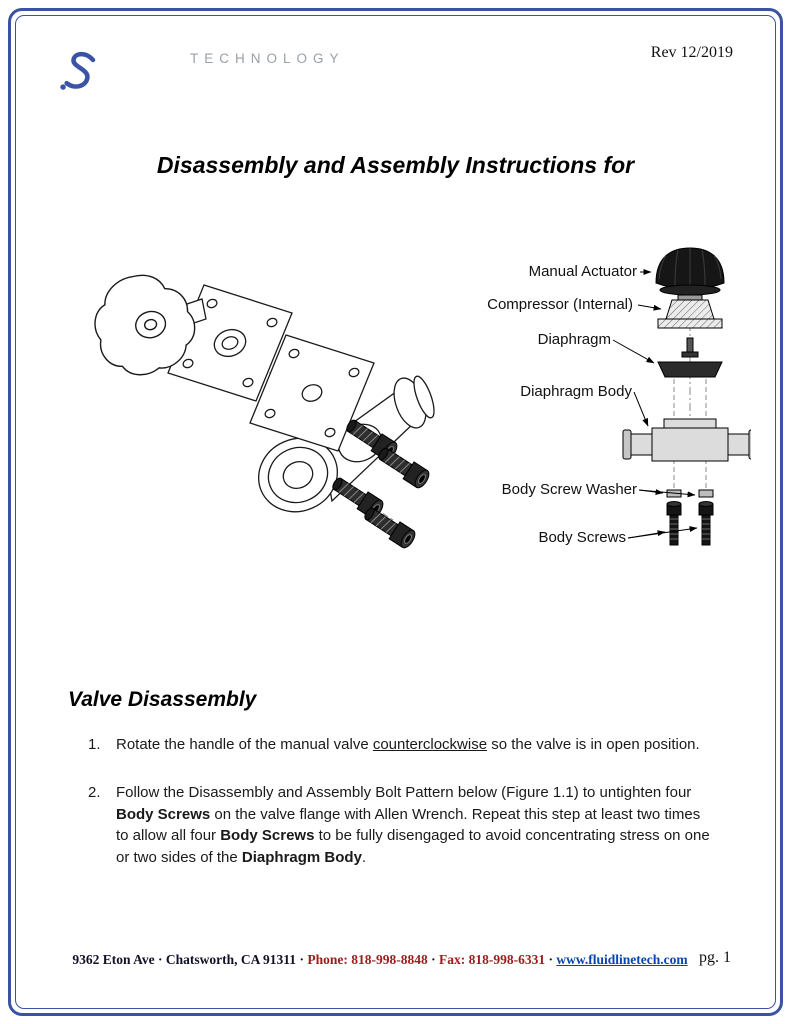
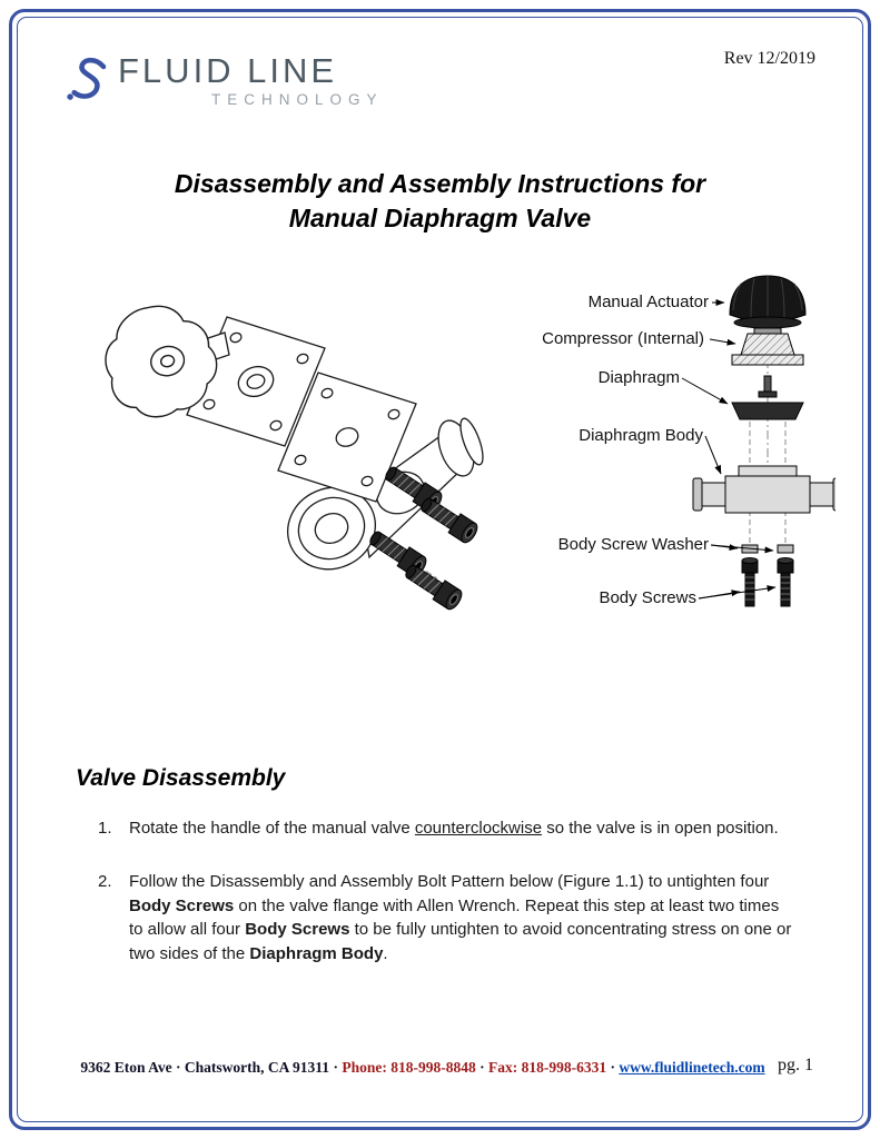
  Rev 12/2019
+ FLUID LINE
  TECHNOLOGY
  Disassembly and Assembly Instructions for
+ Manual Diaphragm Valve
  Manual Actuator
  Compressor (Internal)
  Diaphragm
  Diaphragm Body
  Body Screw Washer
  Body Screws
  Valve Disassembly
  1.
  Rotate the handle of the manual valve counterclockwise so the valve is in open position.
  2.
- Follow the Disassembly and Assembly Bolt Pattern below (Figure 1.1) to untighten four Body Screws on the valve flange with Allen Wrench. Repeat this step at least two times to allow all four Body Screws to be fully disengaged to avoid concentrating stress on one or two sides of the Diaphragm Body.
+ Follow the Disassembly and Assembly Bolt Pattern below (Figure 1.1) to untighten four Body Screws on the valve flange with Allen Wrench. Repeat this step at least two times to allow all four Body Screws to be fully untighten to avoid concentrating stress on one or two sides of the Diaphragm Body.
  9362 Eton Ave · Chatsworth, CA 91311 · Phone: 818-998-8848 · Fax: 818-998-6331 · www.fluidlinetech.com
  pg. 1
